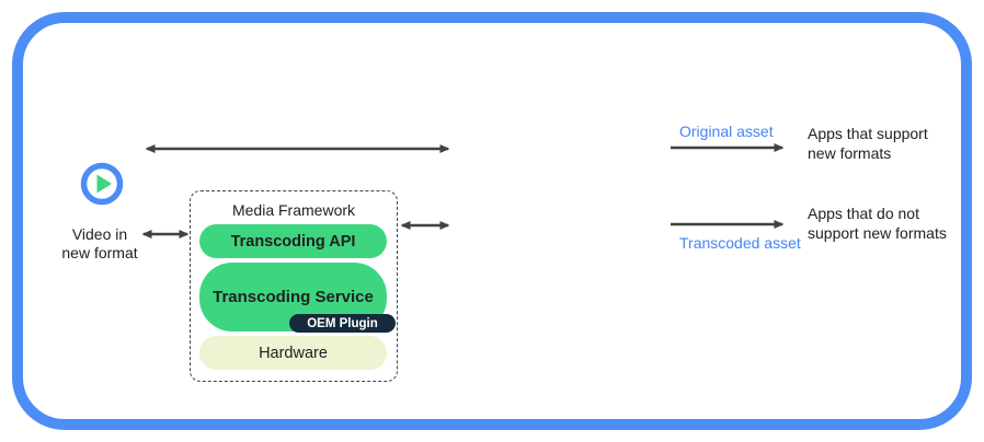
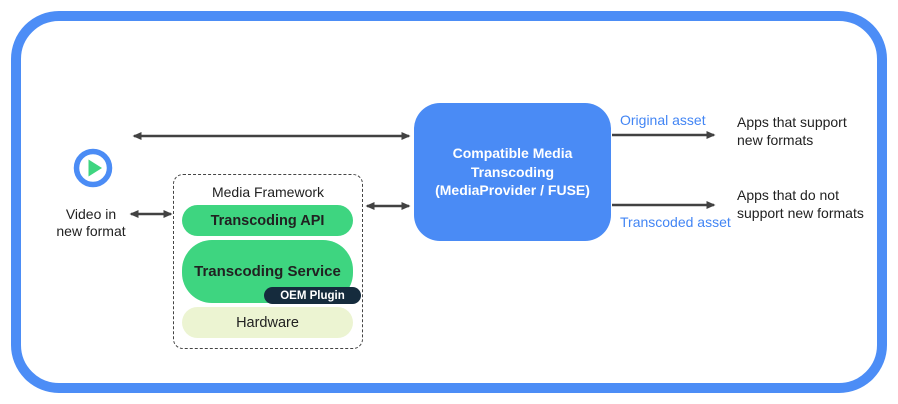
  Video in
  new format
  Media Framework
  Transcoding API
  Transcoding Service
  OEM Plugin
  Hardware
+ Compatible Media
+ Transcoding
+ (MediaProvider / FUSE)
  Original asset
  Transcoded asset
  Apps that support
  new formats
  Apps that do not
  support new formats
